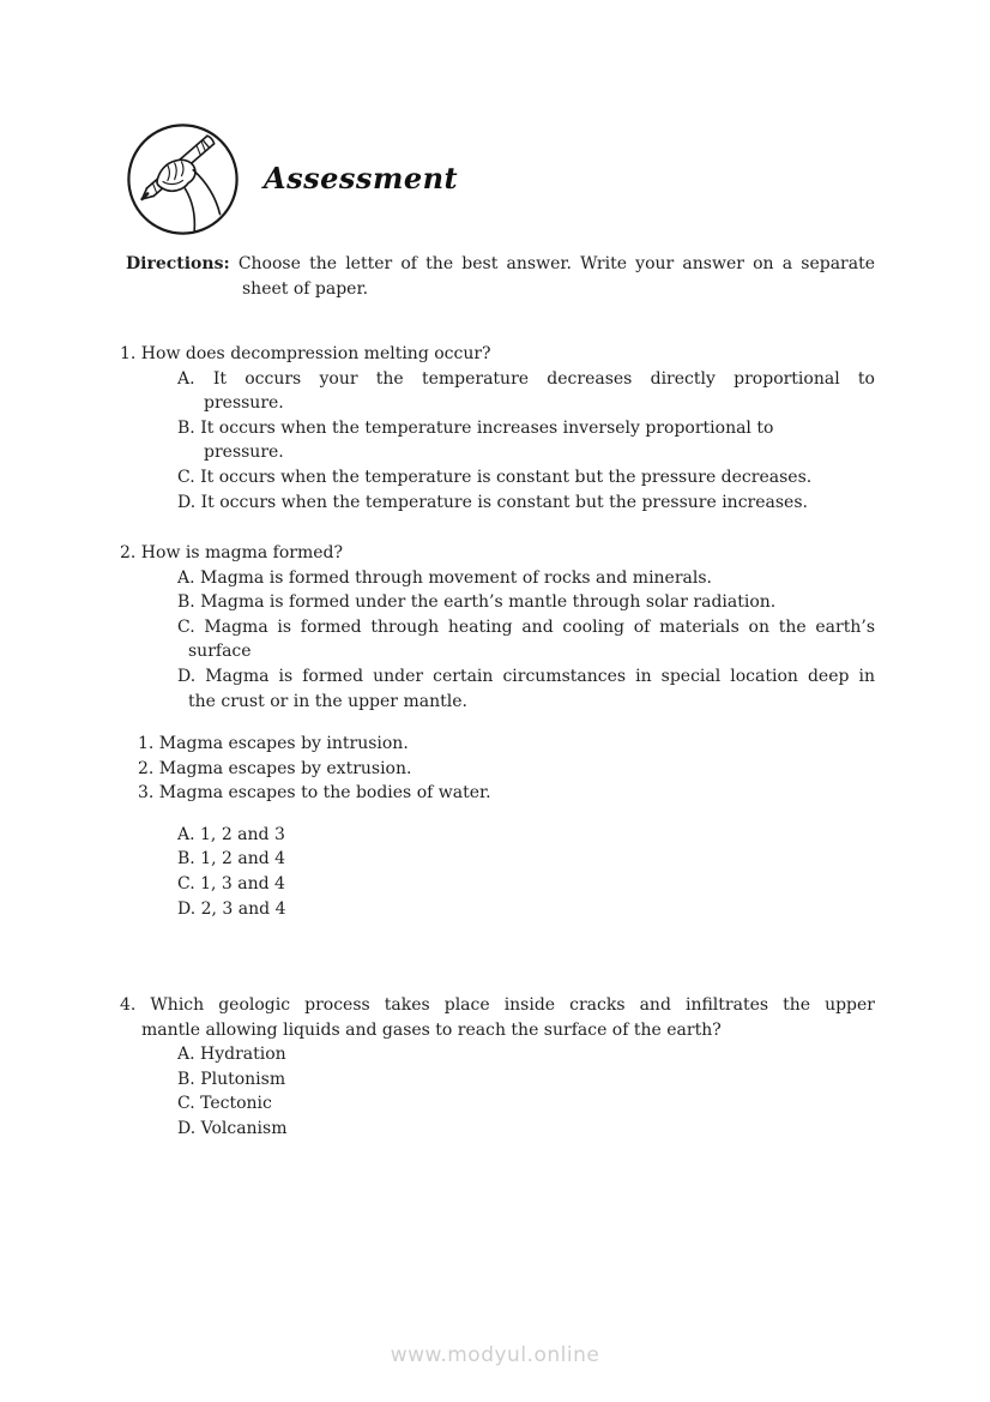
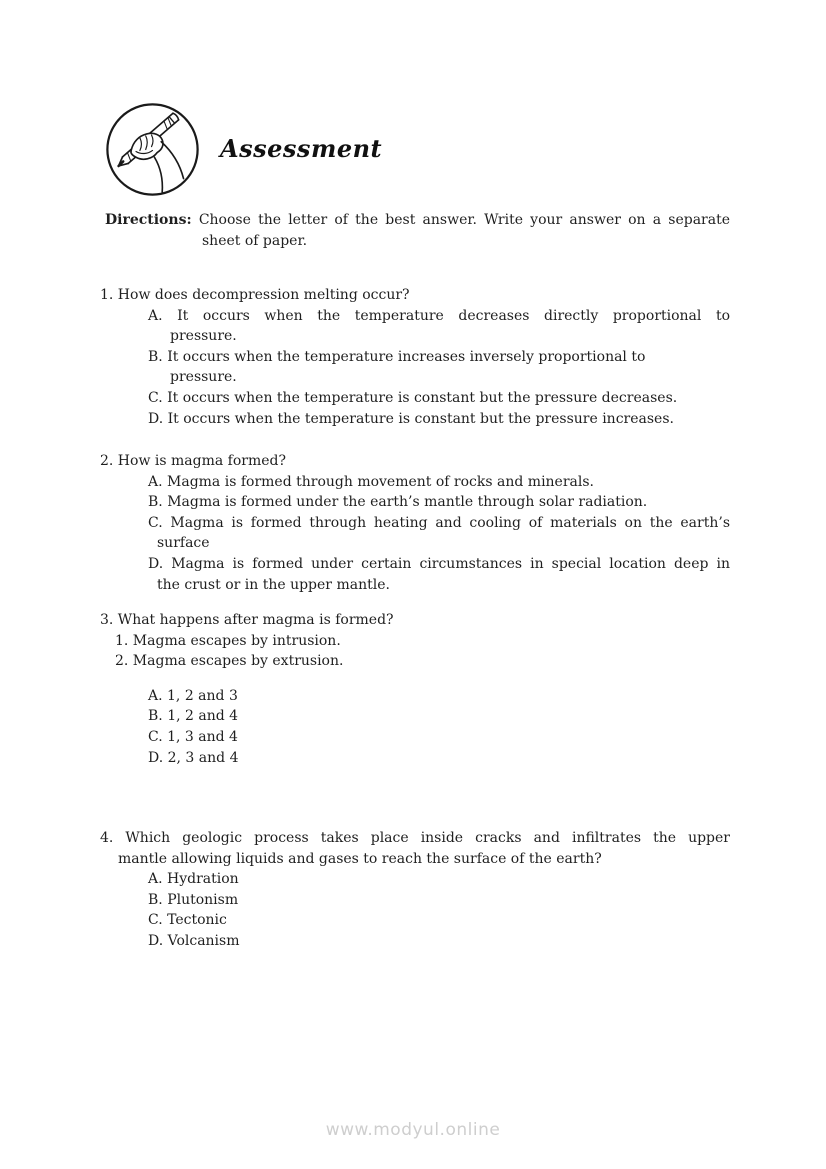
  Assessment
  Directions: Choose the letter of the best answer. Write your answer on a separate
  sheet of paper.
  1. How does decompression melting occur?
- A. It occurs your the temperature decreases directly proportional to
+ A. It occurs when the temperature decreases directly proportional to
  pressure.
  B. It occurs when the temperature increases inversely proportional to
  pressure.
  C. It occurs when the temperature is constant but the pressure decreases.
  D. It occurs when the temperature is constant but the pressure increases.
  2. How is magma formed?
  A. Magma is formed through movement of rocks and minerals.
  B. Magma is formed under the earth’s mantle through solar radiation.
  C. Magma is formed through heating and cooling of materials on the earth’s
  surface
  D. Magma is formed under certain circumstances in special location deep in
  the crust or in the upper mantle.
+ 3. What happens after magma is formed?
  1. Magma escapes by intrusion.
  2. Magma escapes by extrusion.
- 3. Magma escapes to the bodies of water.
  A. 1, 2 and 3
  B. 1, 2 and 4
  C. 1, 3 and 4
  D. 2, 3 and 4
  4. Which geologic process takes place inside cracks and infiltrates the upper
  mantle allowing liquids and gases to reach the surface of the earth?
  A. Hydration
  B. Plutonism
  C. Tectonic
  D. Volcanism
  www.modyul.online
